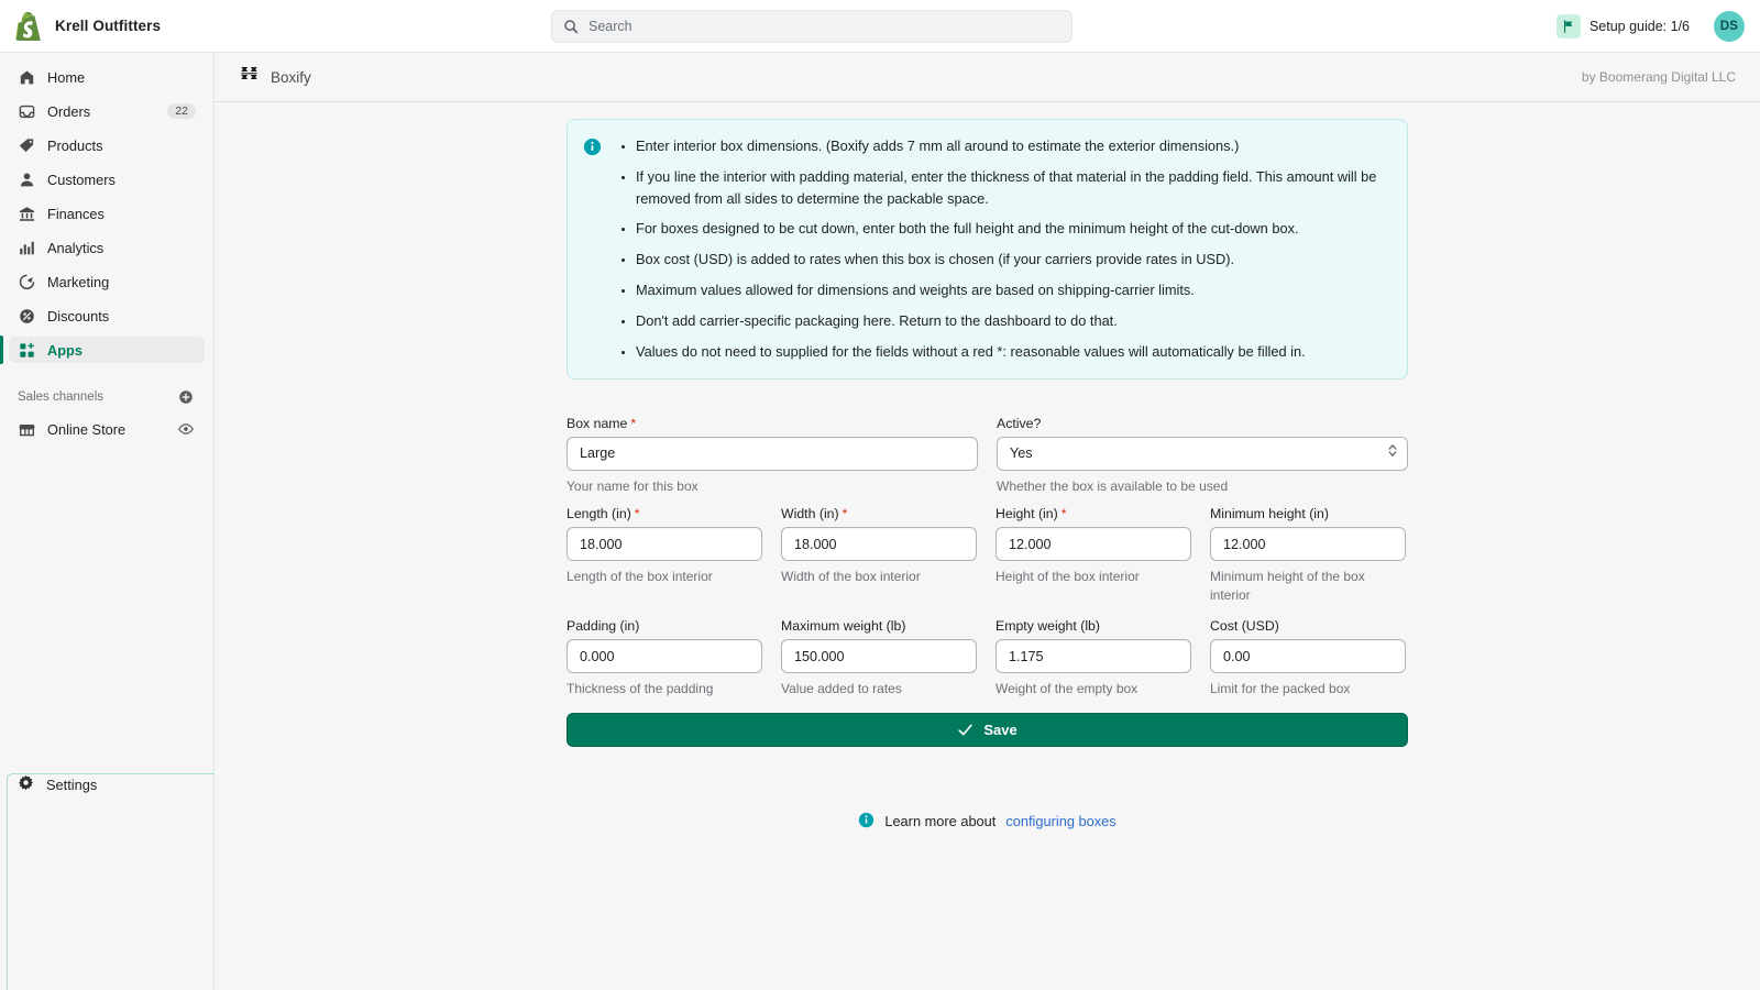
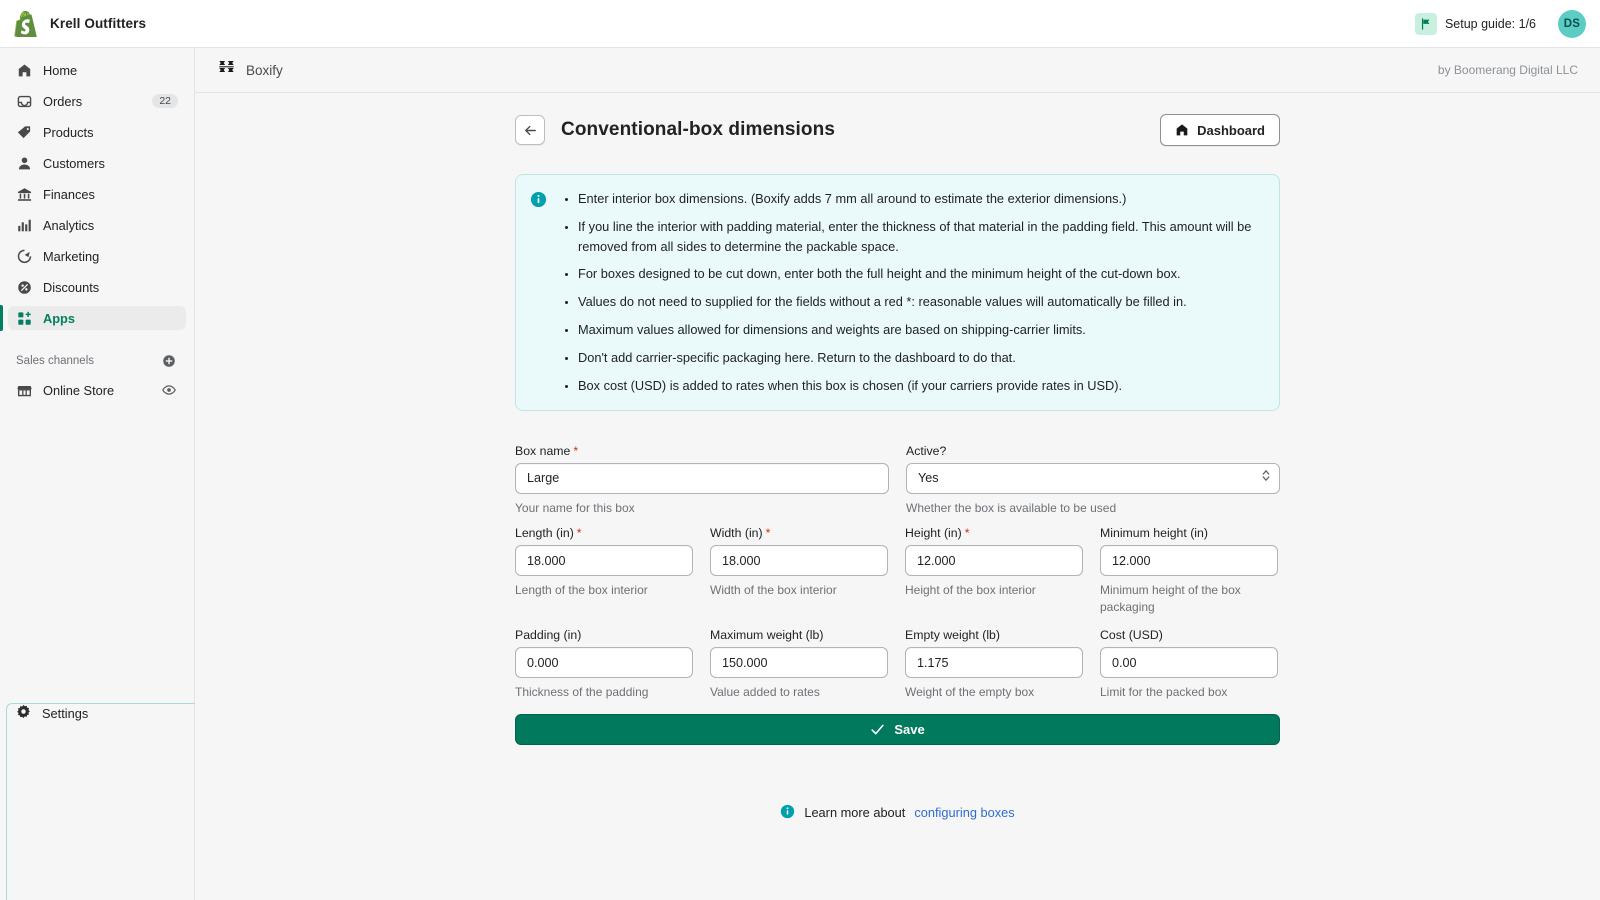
  Krell Outfitters
- Search
  Setup guide: 1/6
  DS
  Home
  Orders
  22
  Products
  Customers
  Finances
  Analytics
  Marketing
  Discounts
  Apps
  Sales channels
  Online Store
  Settings
  Boxify
  by Boomerang Digital LLC
+ Conventional-box dimensions
+ Dashboard
  Enter interior box dimensions. (Boxify adds 7 mm all around to estimate the exterior dimensions.)
  If you line the interior with padding material, enter the thickness of that material in the padding field. This amount will be removed from all sides to determine the packable space.
  For boxes designed to be cut down, enter both the full height and the minimum height of the cut-down box.
- Box cost (USD) is added to rates when this box is chosen (if your carriers provide rates in USD).
+ Values do not need to supplied for the fields without a red *: reasonable values will automatically be filled in.
  Maximum values allowed for dimensions and weights are based on shipping-carrier limits.
  Don't add carrier-specific packaging here. Return to the dashboard to do that.
- Values do not need to supplied for the fields without a red *: reasonable values will automatically be filled in.
+ Box cost (USD) is added to rates when this box is chosen (if your carriers provide rates in USD).
  Box name *
  Large
  Your name for this box
  Active?
  Yes
  Whether the box is available to be used
  Length (in) *
  18.000
  Length of the box interior
  Width (in) *
  18.000
  Width of the box interior
  Height (in) *
  12.000
  Height of the box interior
  Minimum height (in)
  12.000
- Minimum height of the box interior
+ Minimum height of the box packaging
  Padding (in)
  0.000
  Thickness of the padding
  Maximum weight (lb)
  150.000
  Value added to rates
  Empty weight (lb)
  1.175
  Weight of the empty box
  Cost (USD)
  0.00
  Limit for the packed box
  Save
  Learn more about
  configuring boxes
